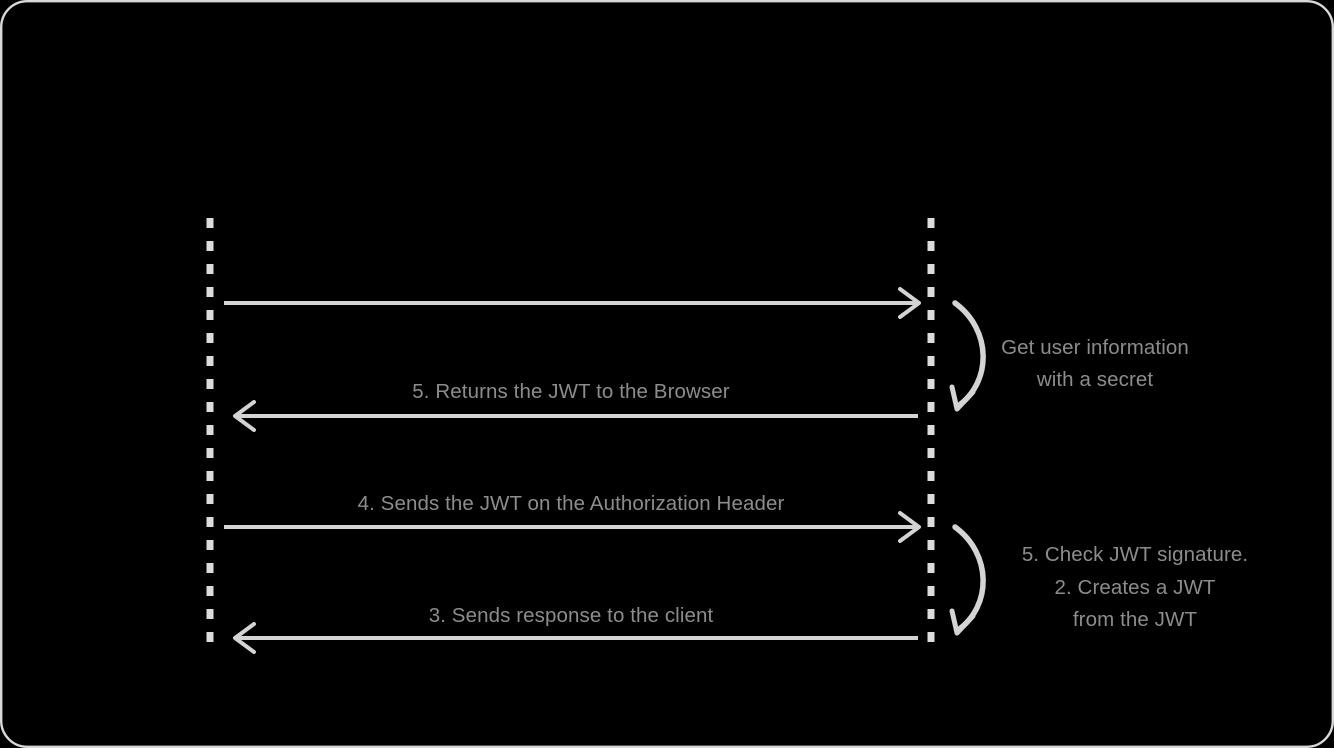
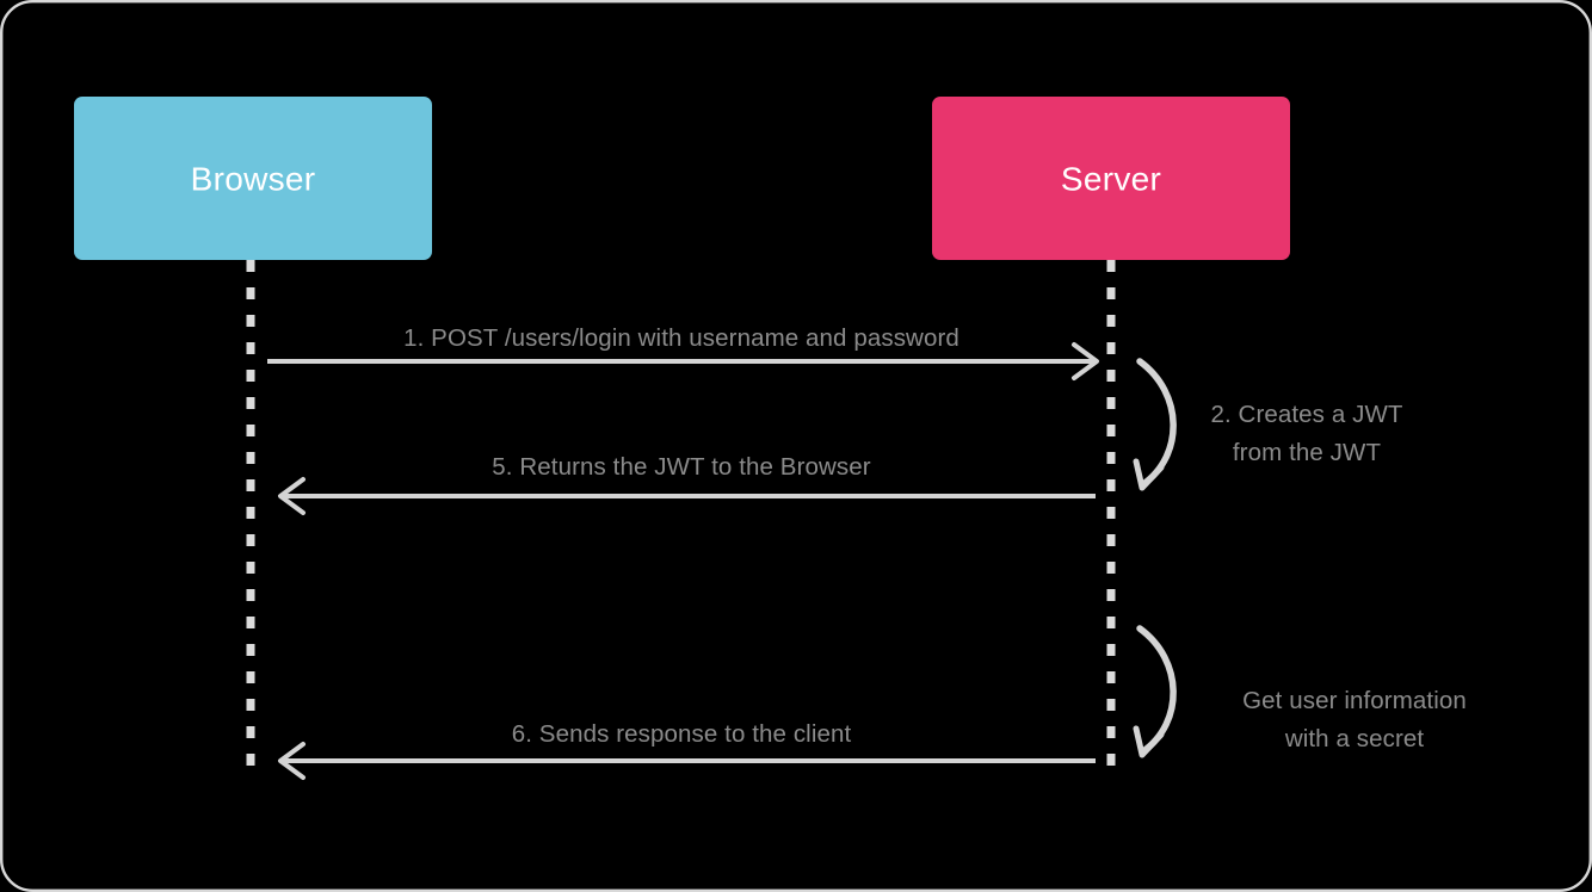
+ Browser
+ Server
+ 1. POST /users/login with username and password
- Get user information
+ 2. Creates a JWT
- with a secret
+ from the JWT
  5. Returns the JWT to the Browser
- 4. Sends the JWT on the Authorization Header
- 5. Check JWT signature.
- 2. Creates a JWT
+ Get user information
- from the JWT
+ with a secret
- 3. Sends response to the client
+ 6. Sends response to the client
